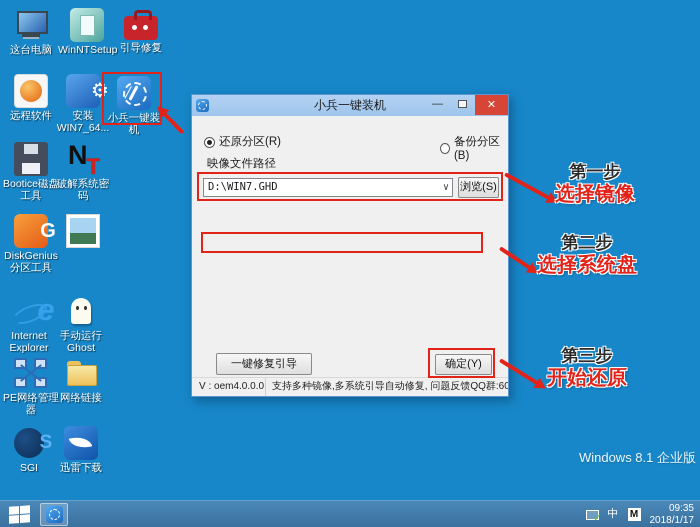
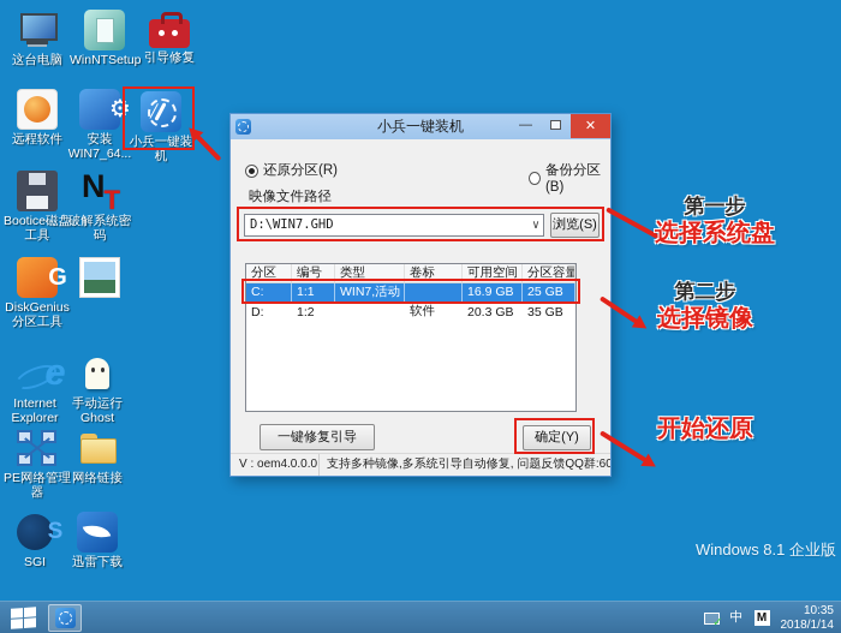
  这台电脑
  WinNTSetup
  引导修复
  远程软件
  安装
  WIN7_64...
  小兵一键装机
  Bootice磁盘
  工具
  破解系统密码
  DiskGenius
  分区工具
  Internet
  Explorer
  手动运行
  Ghost
  PE网络管理器
  网络链接
  SGI
  迅雷下载
  Windows 8.1 企业版
  小兵一键装机
  —
  ✕
  还原分区(R)
  备份分区(B)
  映像文件路径
  D:\WIN7.GHD
  浏览(S)
+ 分区
+ 编号
+ 类型
+ 卷标
+ 可用空间
+ 分区容量
+ C:
+ 1:1
+ WIN7,活动
+ 16.9 GB
+ 25 GB
+ D:
+ 1:2
+ 软件
+ 20.3 GB
+ 35 GB
  一键修复引导
  确定(Y)
  V : oem4.0.0.0
  支持多种镜像,多系统引导自动修复, 问题反馈QQ群:60
  第一步
- 选择镜像
+ 选择系统盘
  第二步
- 选择系统盘
+ 选择镜像
- 第三步
  开始还原
  中
  M
- 09:35
+ 10:35
- 2018/1/17
+ 2018/1/14
